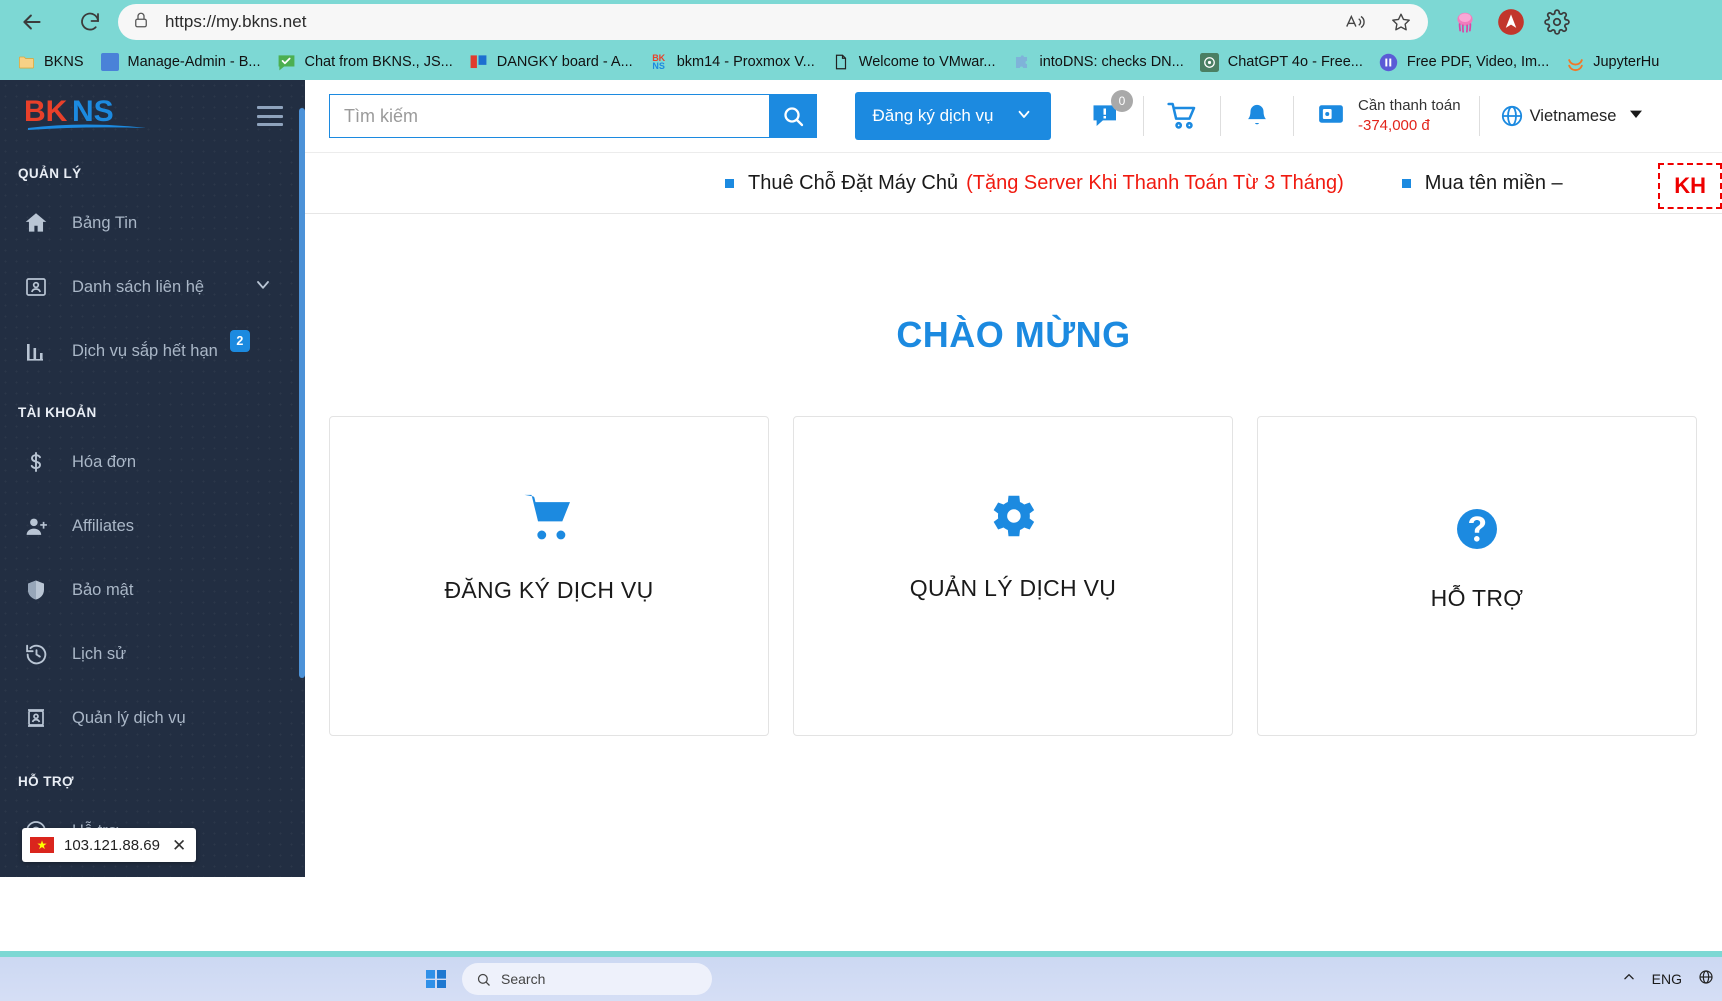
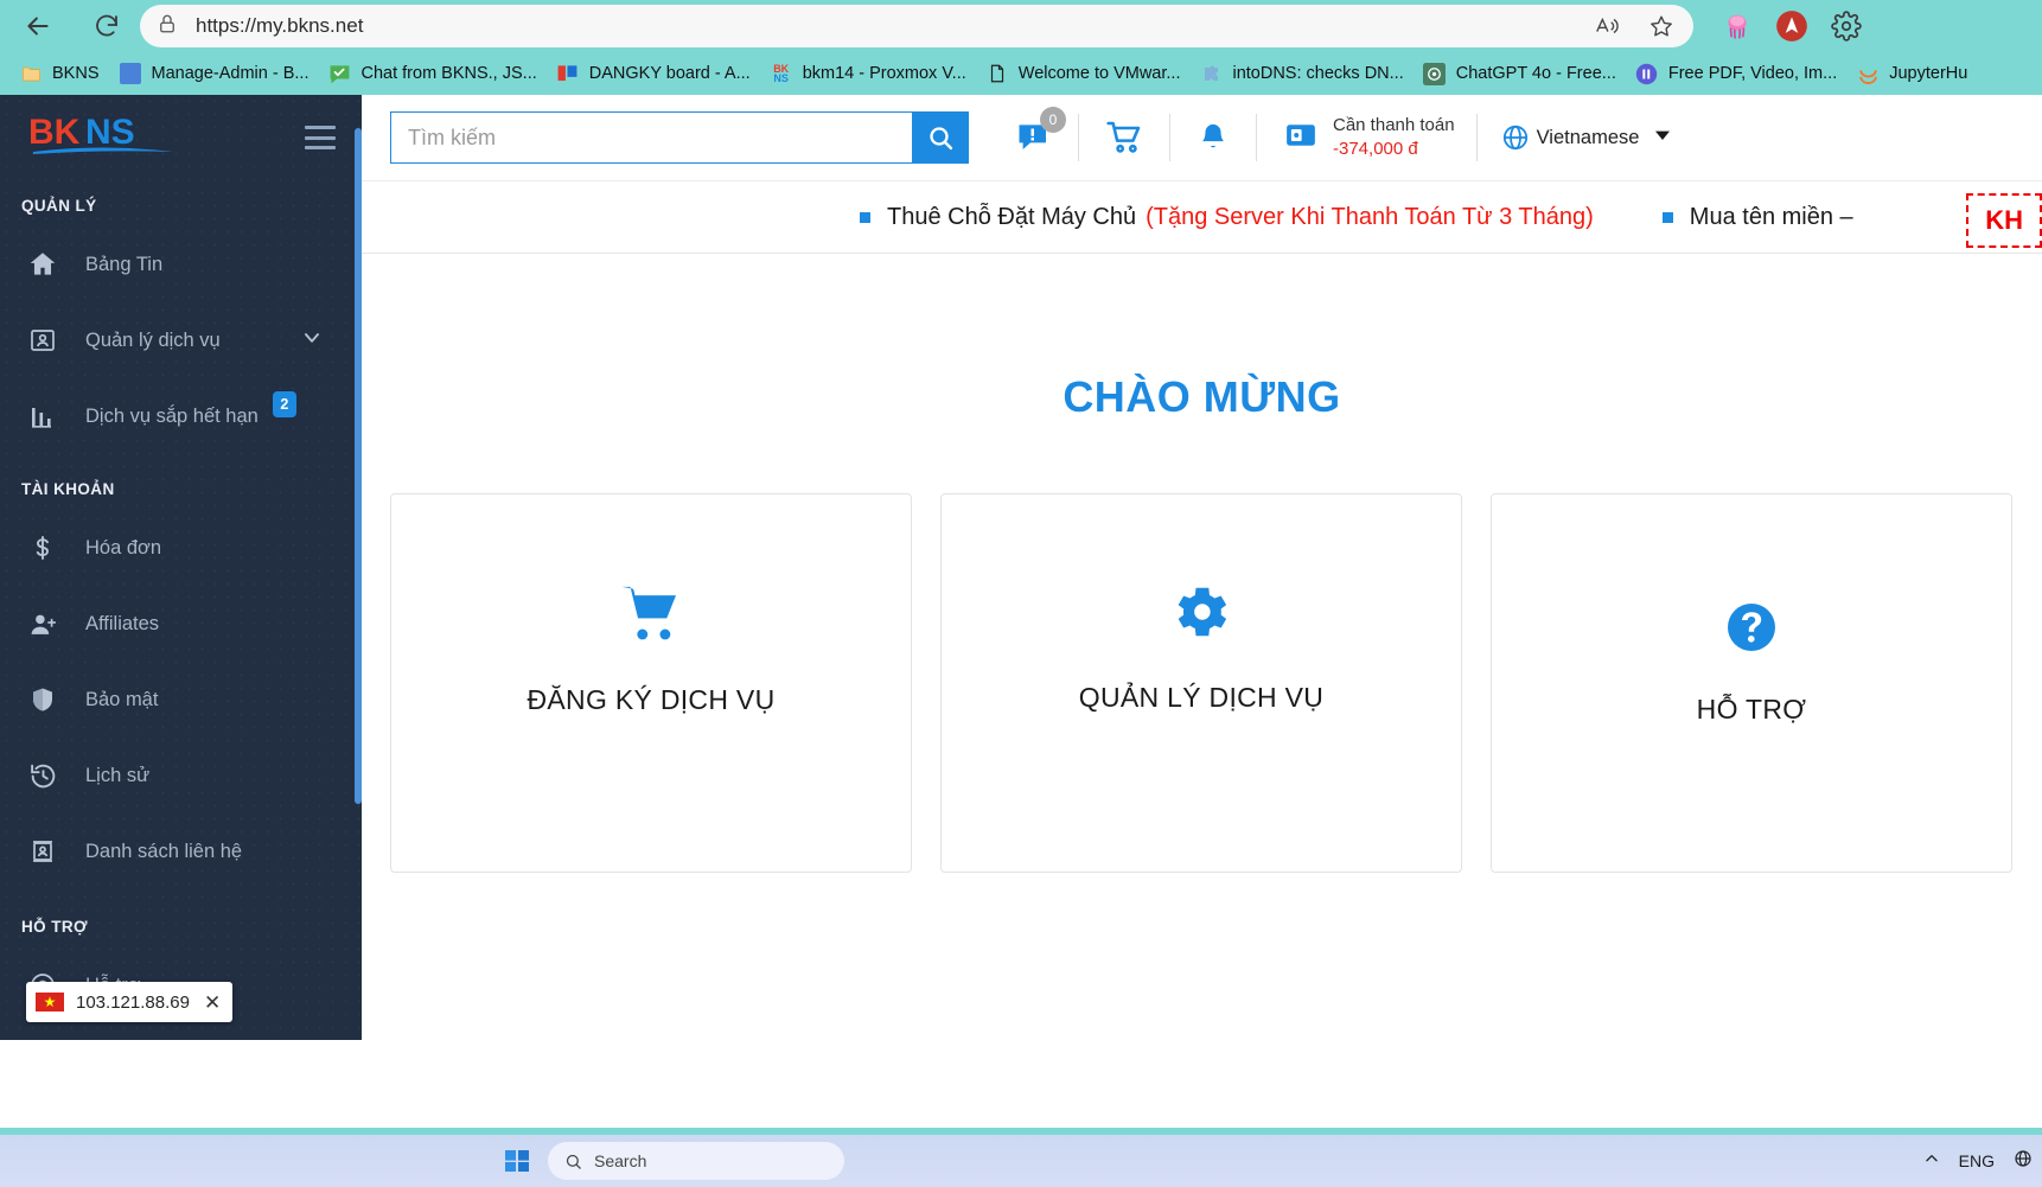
  https://my.bkns.net
  BKNS
  Manage-Admin - B...
  Chat from BKNS., JS...
  DANGKY board - A...
  BK
  NS
  bkm14 - Proxmox V...
  Welcome to VMwar...
  intoDNS: checks DN...
  ChatGPT 4o - Free...
  Free PDF, Video, Im...
  JupyterHu
  BK
  NS
  QUẢN LÝ
  Bảng Tin
- Danh sách liên hệ
+ Quản lý dịch vụ
  Dịch vụ sắp hết hạn
  2
  TÀI KHOẢN
  Hóa đơn
  Affiliates
  Bảo mật
  Lịch sử
- Quản lý dịch vụ
+ Danh sách liên hệ
  HỖ TRỢ
  ★
  103.121.88.69
  ✕
  Tìm kiếm
- Đăng ký dịch vụ
  0
  Cần thanh toán
  -374,000 đ
  Vietnamese
  Thuê Chỗ Đặt Máy Chủ
  (Tặng Server Khi Thanh Toán Từ 3 Tháng)
  Mua tên miền –
  KH
  CHÀO MỪNG
  ĐĂNG KÝ DỊCH VỤ
  QUẢN LÝ DỊCH VỤ
  HỖ TRỢ
  Search
  ENG
